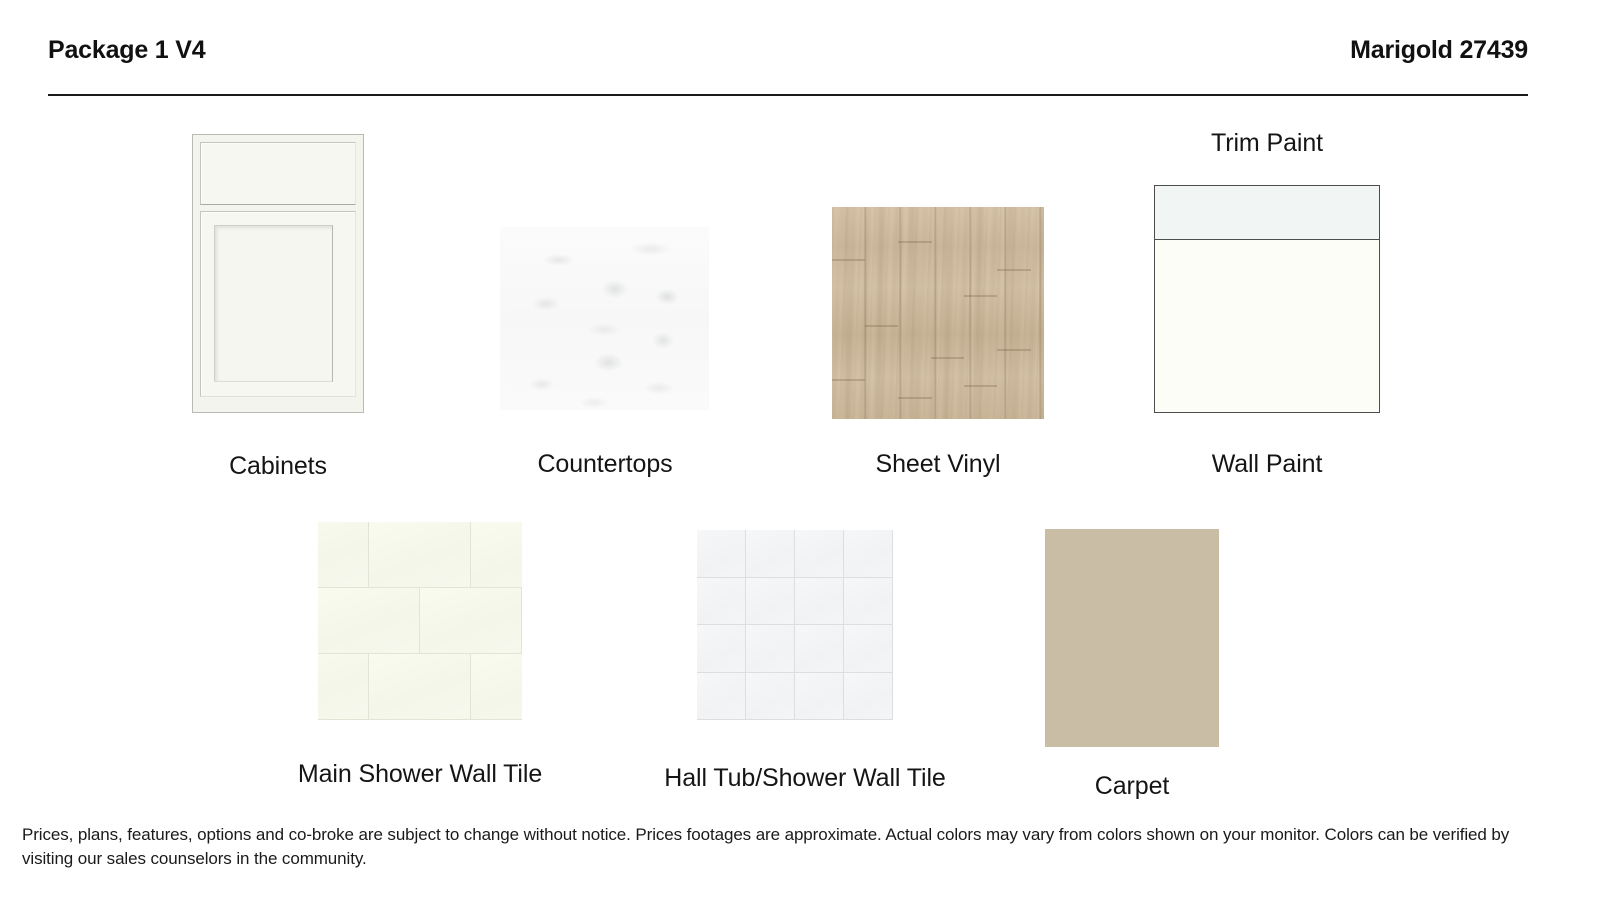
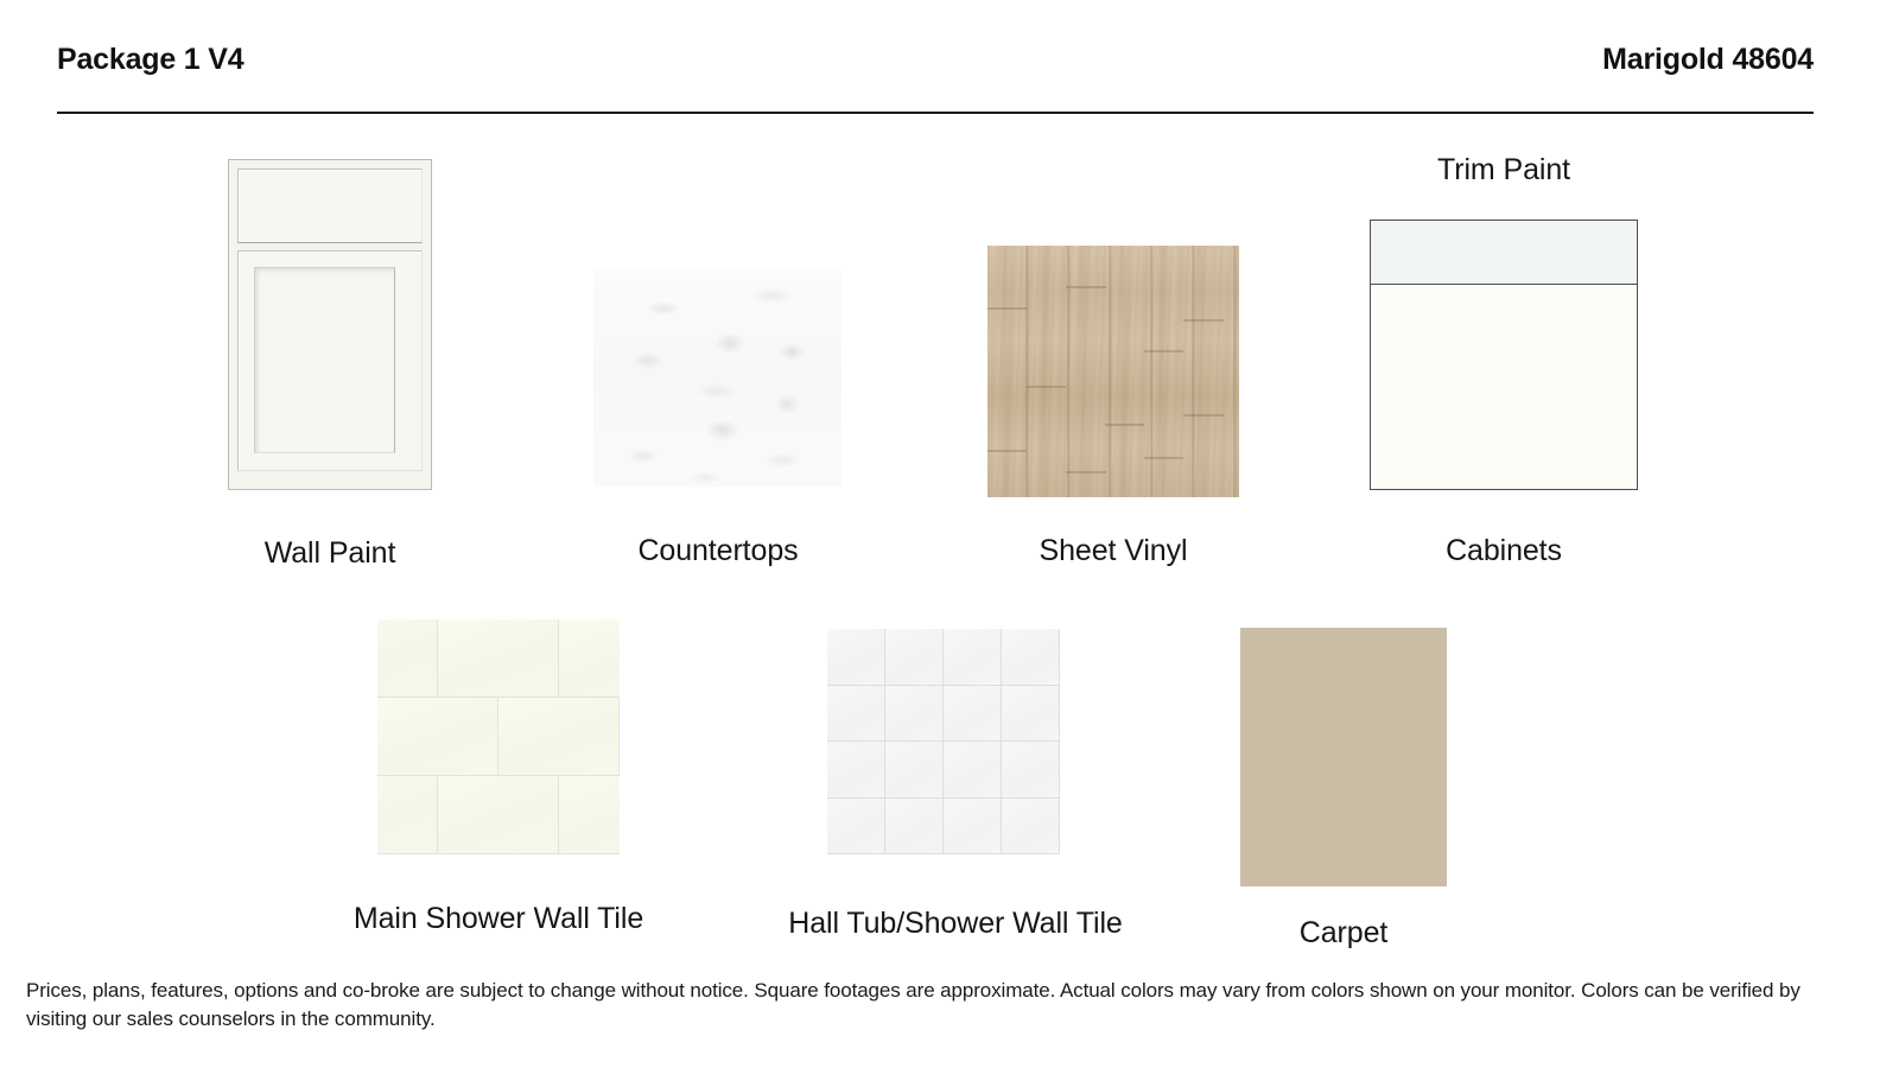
  Package 1 V4
- Marigold 27439
+ Marigold 48604
- Cabinets
+ Wall Paint
  Countertops
  Sheet Vinyl
  Trim Paint
- Wall Paint
+ Cabinets
  Main Shower Wall Tile
  Hall Tub/Shower Wall Tile
  Carpet
- Prices, plans, features, options and co-broke are subject to change without notice. Prices footages are approximate. Actual colors may vary from colors shown on your monitor. Colors can be verified by visiting our sales counselors in the community.
+ Prices, plans, features, options and co-broke are subject to change without notice. Square footages are approximate. Actual colors may vary from colors shown on your monitor. Colors can be verified by visiting our sales counselors in the community.
